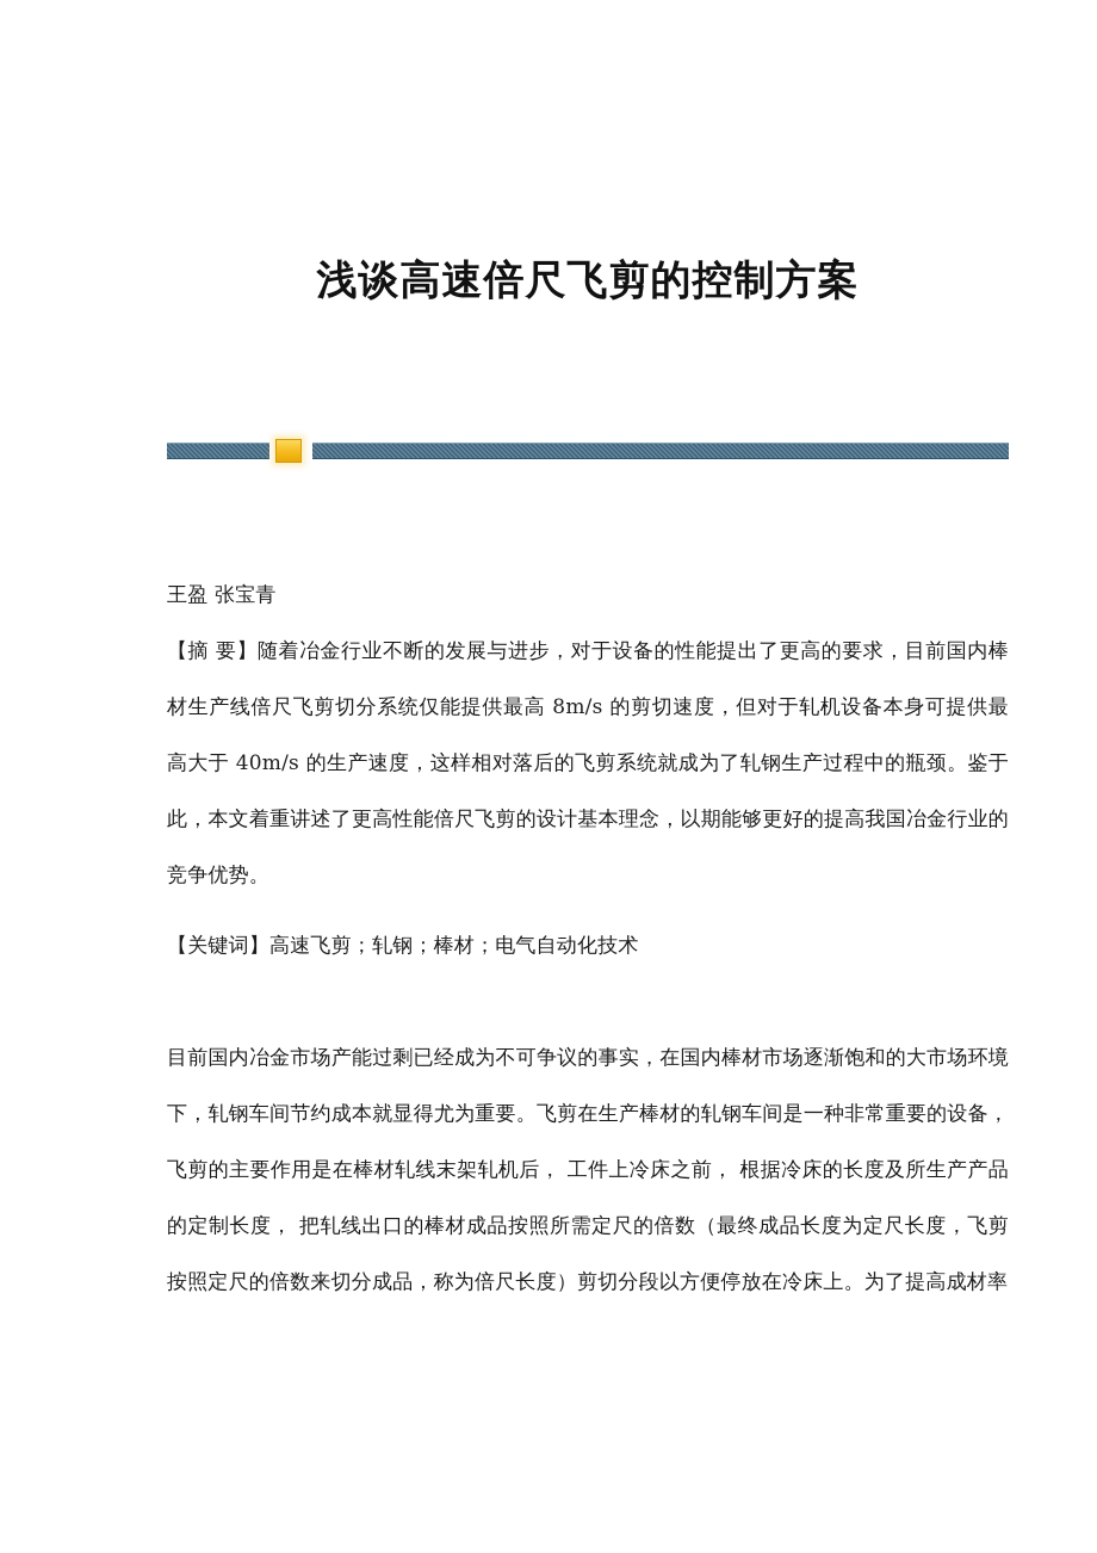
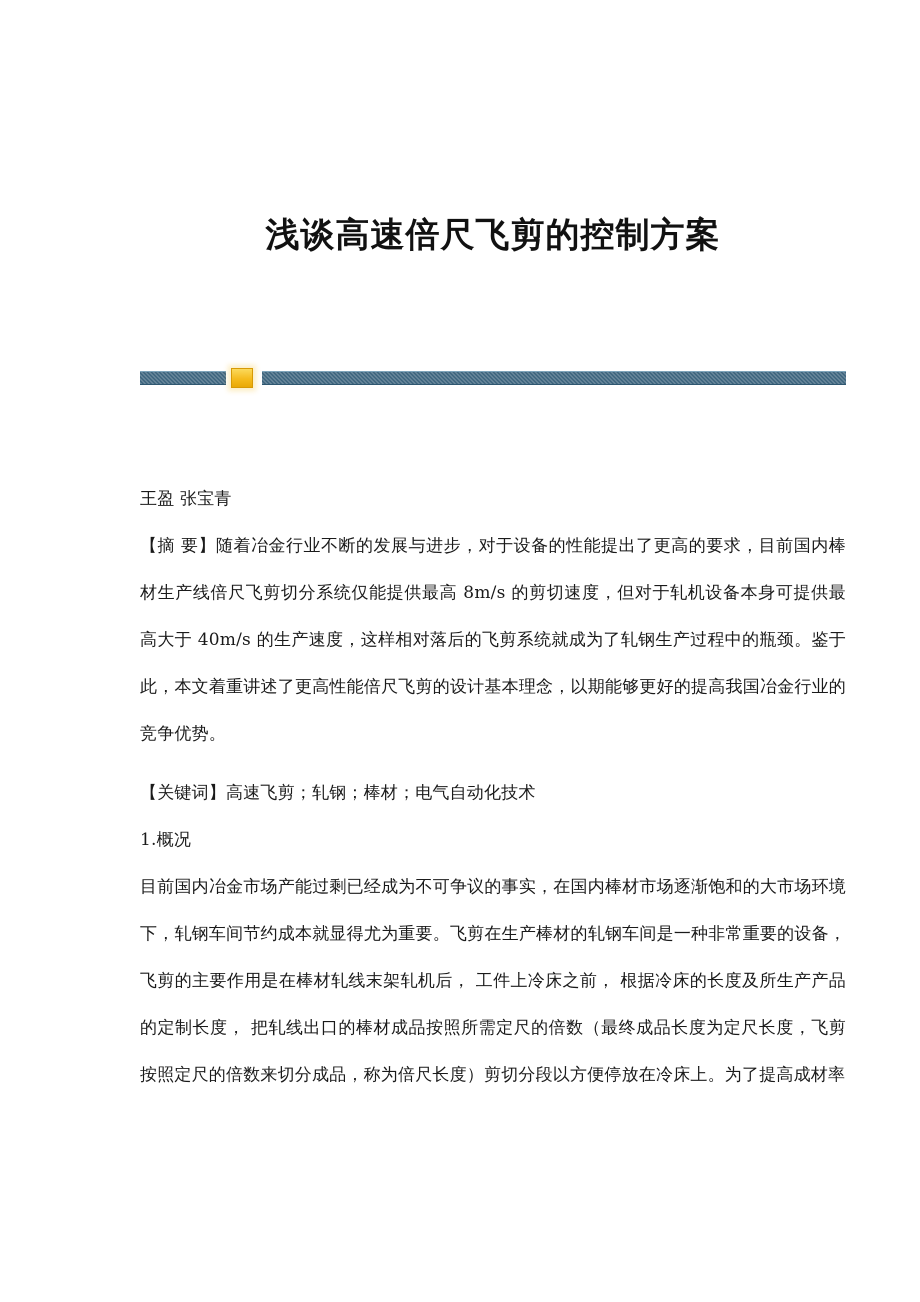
  浅谈高速倍尺飞剪的控制方案
  王盈 张宝青
  【摘 要】随着冶金行业不断的发展与进步，对于设备的性能提出了更高的要求，目前国内棒材生产线倍尺飞剪切分系统仅能提供最高 8m/s 的剪切速度，但对于轧机设备本身可提供最高大于 40m/s 的生产速度，这样相对落后的飞剪系统就成为了轧钢生产过程中的瓶颈。鉴于此，本文着重讲述了更高性能倍尺飞剪的设计基本理念，以期能够更好的提高我国冶金行业的竞争优势。
  【关键词】高速飞剪；轧钢；棒材；电气自动化技术
+ 1.概况
  目前国内冶金市场产能过剩已经成为不可争议的事实，在国内棒材市场逐渐饱和的大市场环境下，轧钢车间节约成本就显得尤为重要。飞剪在生产棒材的轧钢车间是一种非常重要的设备，飞剪的主要作用是在棒材轧线末架轧机后， 工件上冷床之前， 根据冷床的长度及所生产产品的定制长度， 把轧线出口的棒材成品按照所需定尺的倍数（最终成品长度为定尺长度，飞剪按照定尺的倍数来切分成品，称为倍尺长度）剪切分段以方便停放在冷床上。为了提高成材率
